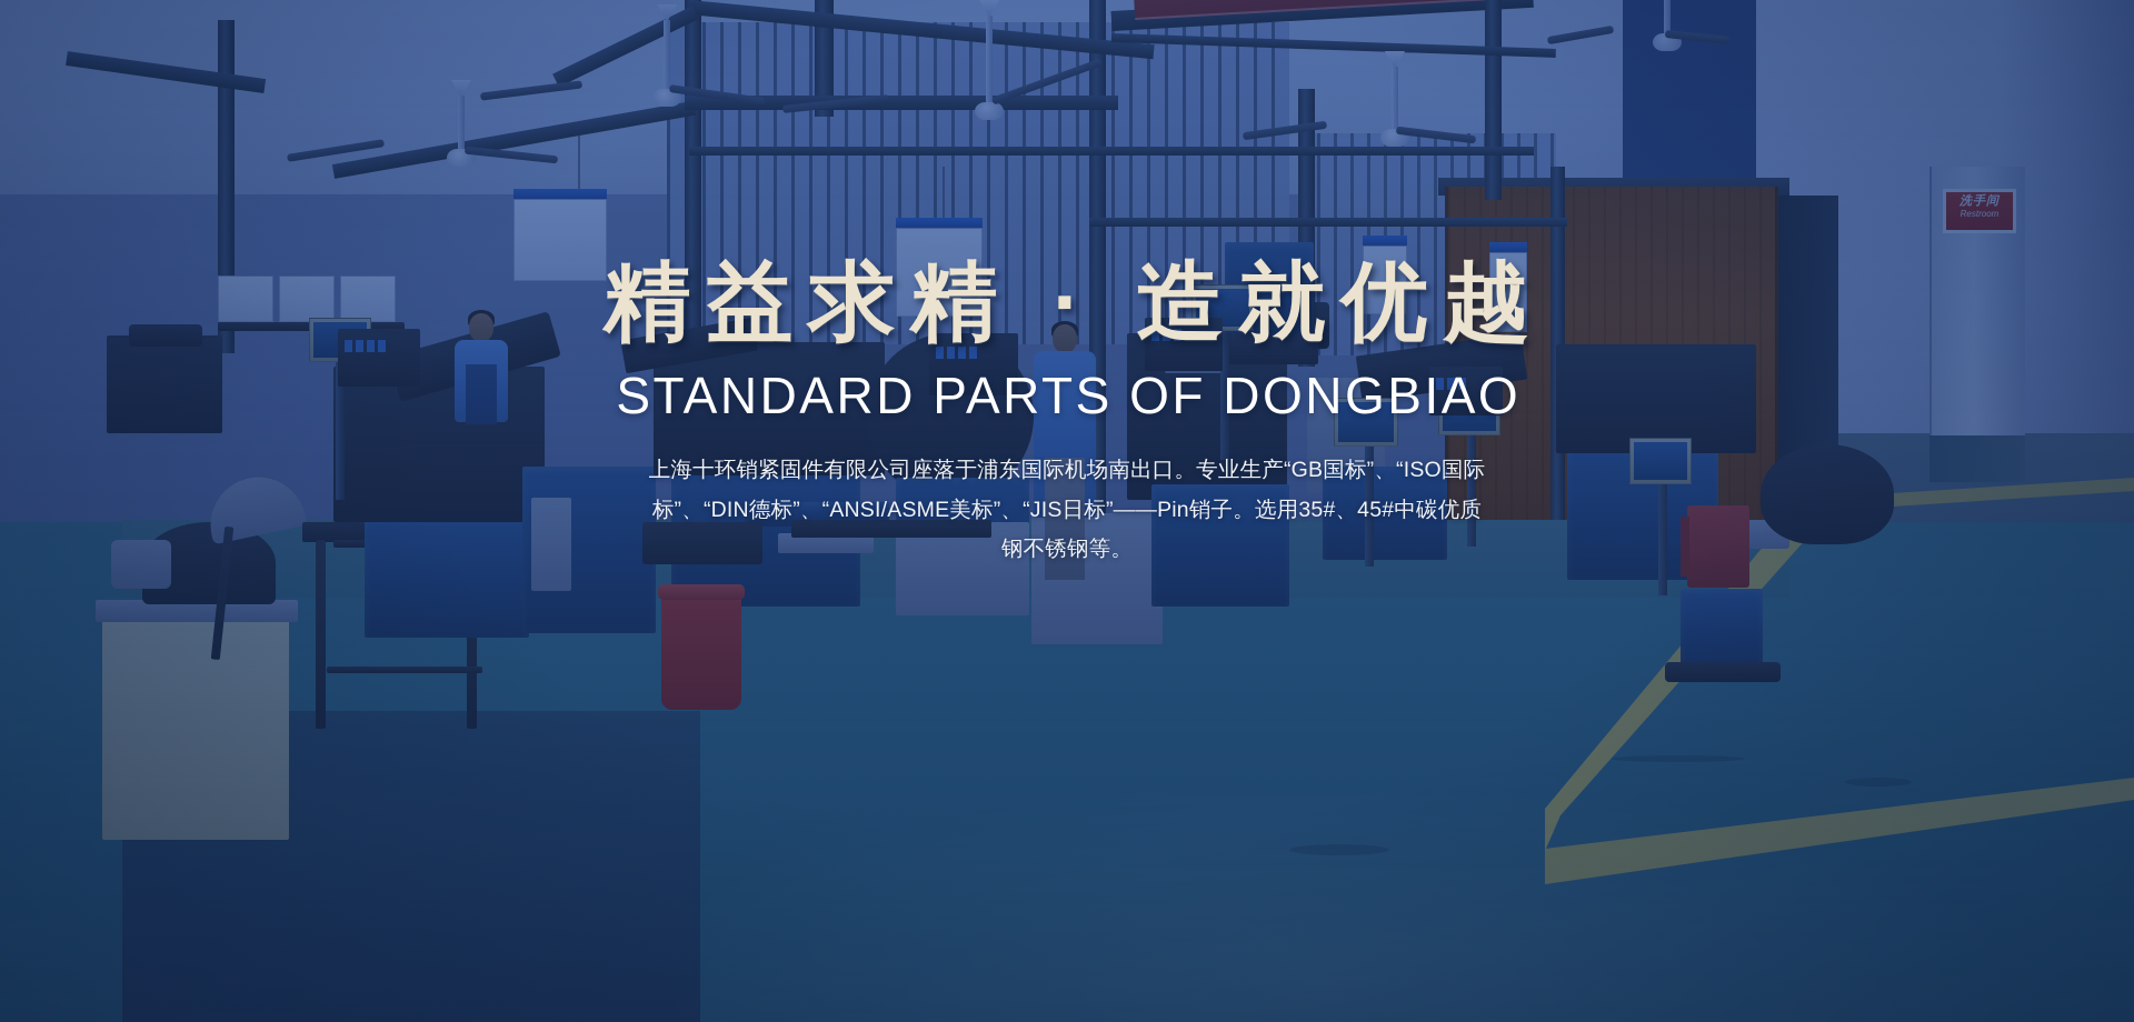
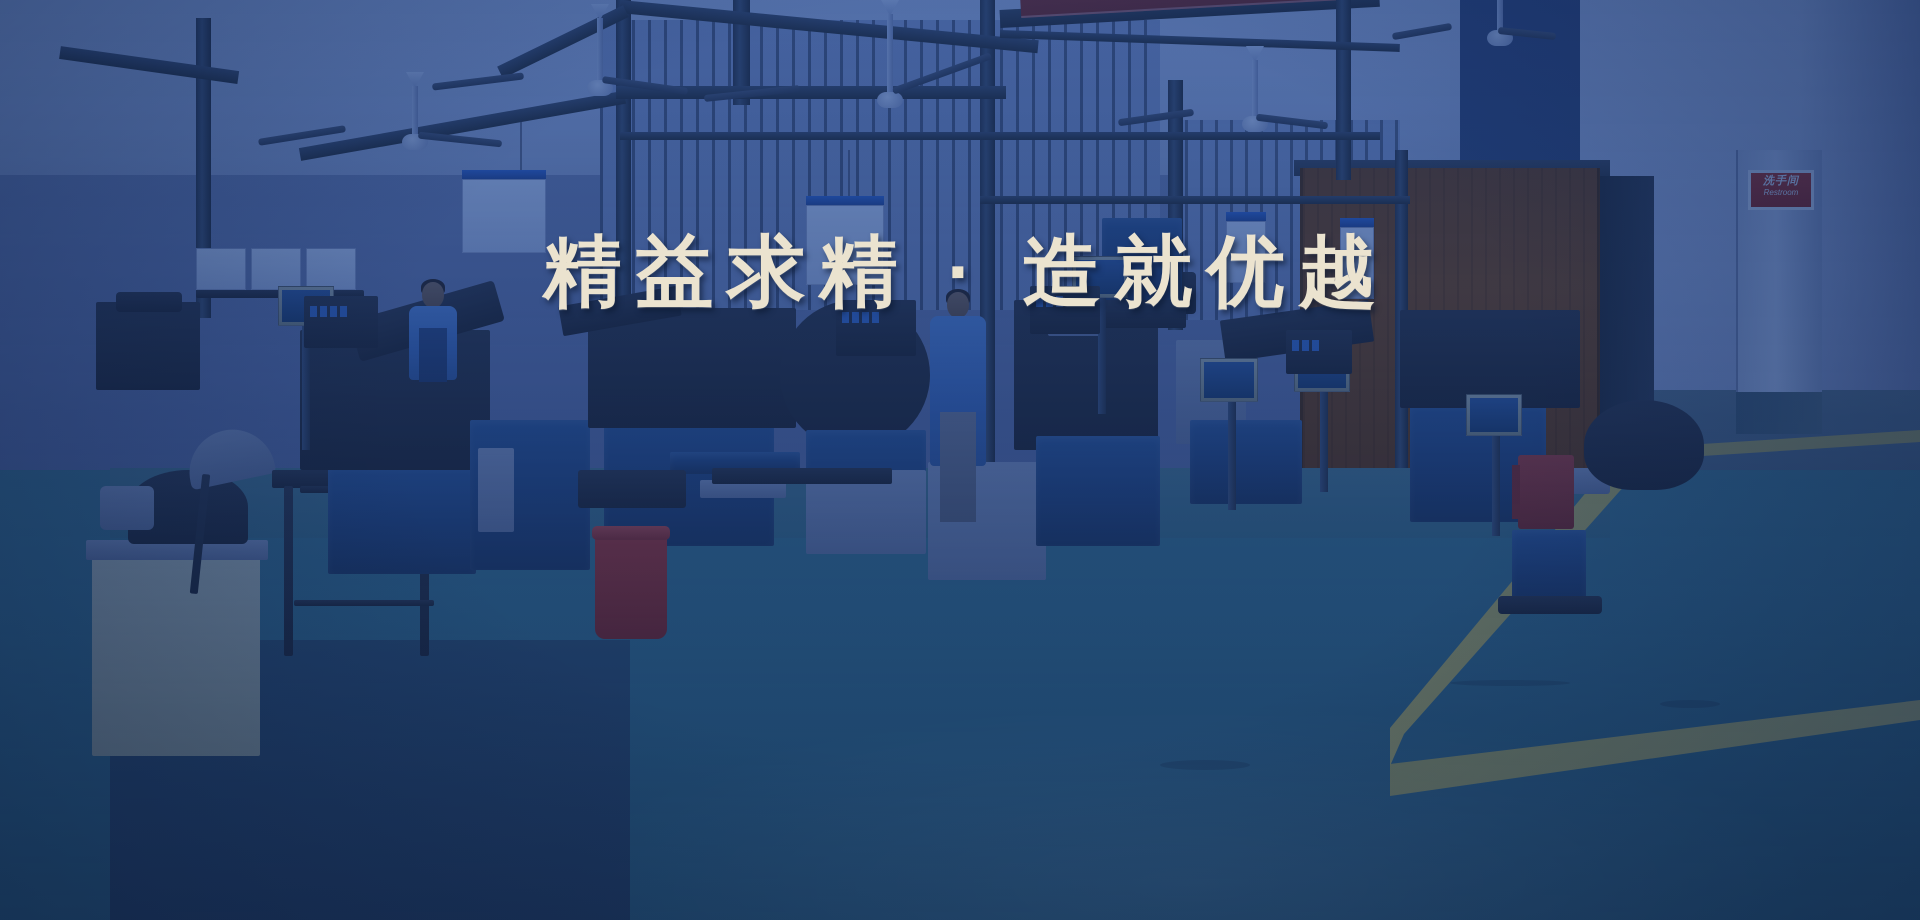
  精益求精 · 造就优越
- STANDARD PARTS OF DONGBIAO
- 上海十环销紧固件有限公司座落于浦东国际机场南出口。专业生产“GB国标”、“ISO国际标”、“DIN德标”、“ANSI/ASME美标”、“JIS日标”——Pin销子。选用35#、45#中碳优质钢不锈钢等。
